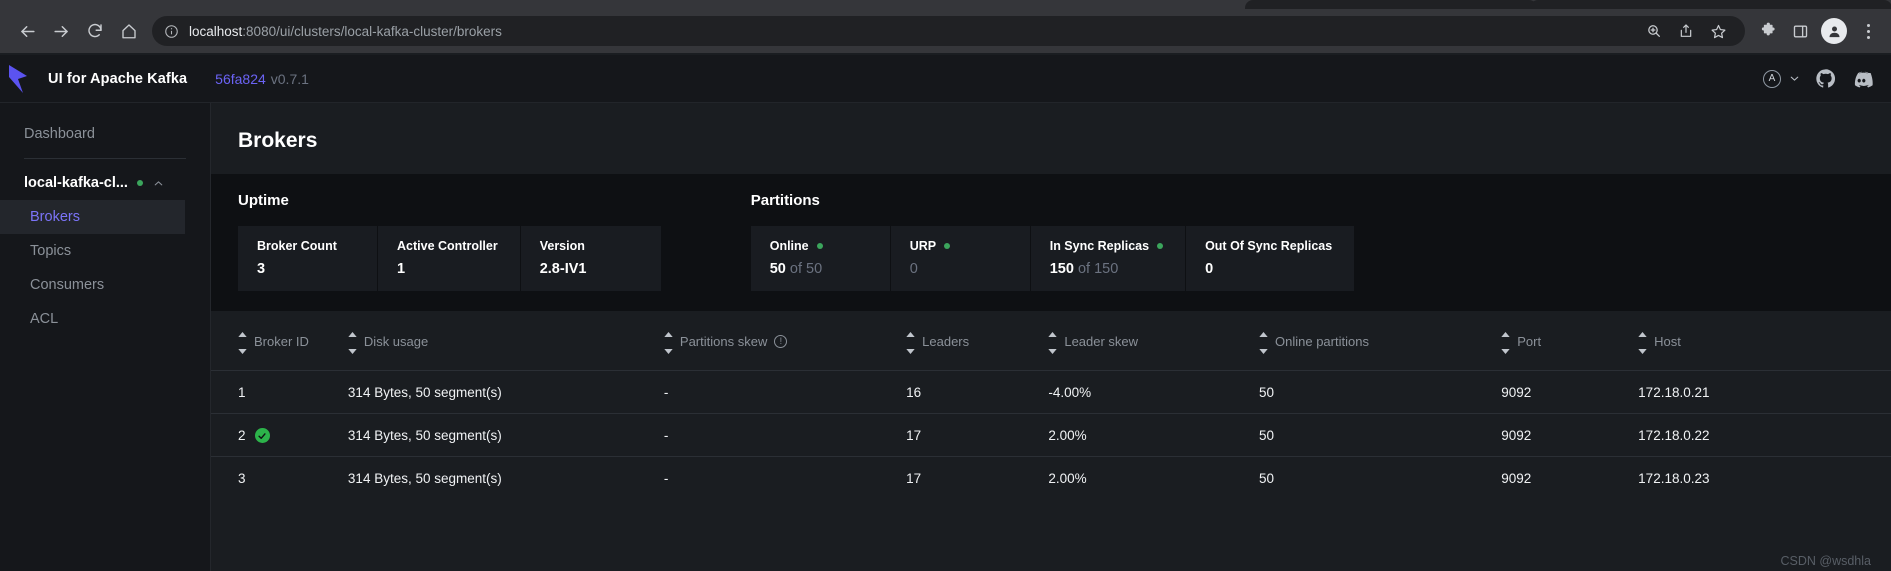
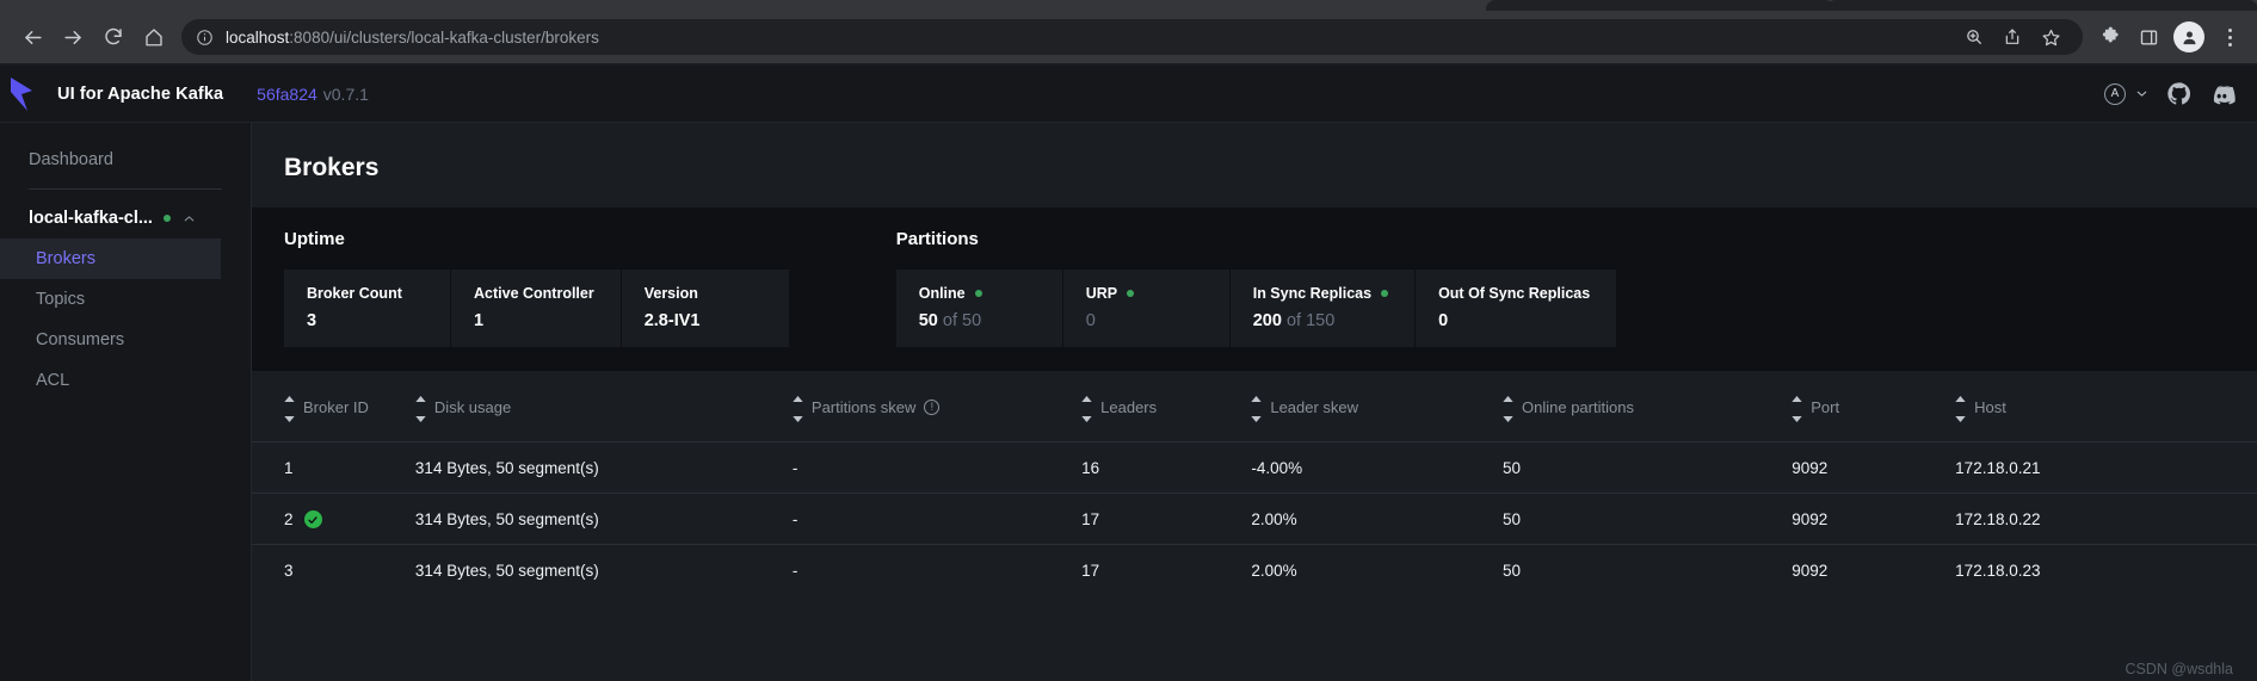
  localhost:8080/ui/clusters/local-kafka-cluster/brokers
  UI for Apache Kafka
  56fa824 v0.7.1
  A
  Dashboard
  local-kafka-cl...
  Brokers
  Topics
  Consumers
  ACL
  Brokers
  Uptime
  Broker Count
  3
  Active Controller
  1
  Version
  2.8-IV1
  Partitions
  Online
  50 of 50
  URP
  0
  In Sync Replicas
- 150 of 150
+ 200 of 150
  Out Of Sync Replicas
  0
  Broker ID	Disk usage	Partitions skew !	Leaders	Leader skew	Online partitions	Port	Host
  1	314 Bytes, 50 segment(s)	-	16	-4.00%	50	9092	172.18.0.21
  2	314 Bytes, 50 segment(s)	-	17	2.00%	50	9092	172.18.0.22
  3	314 Bytes, 50 segment(s)	-	17	2.00%	50	9092	172.18.0.23
  CSDN @wsdhla
